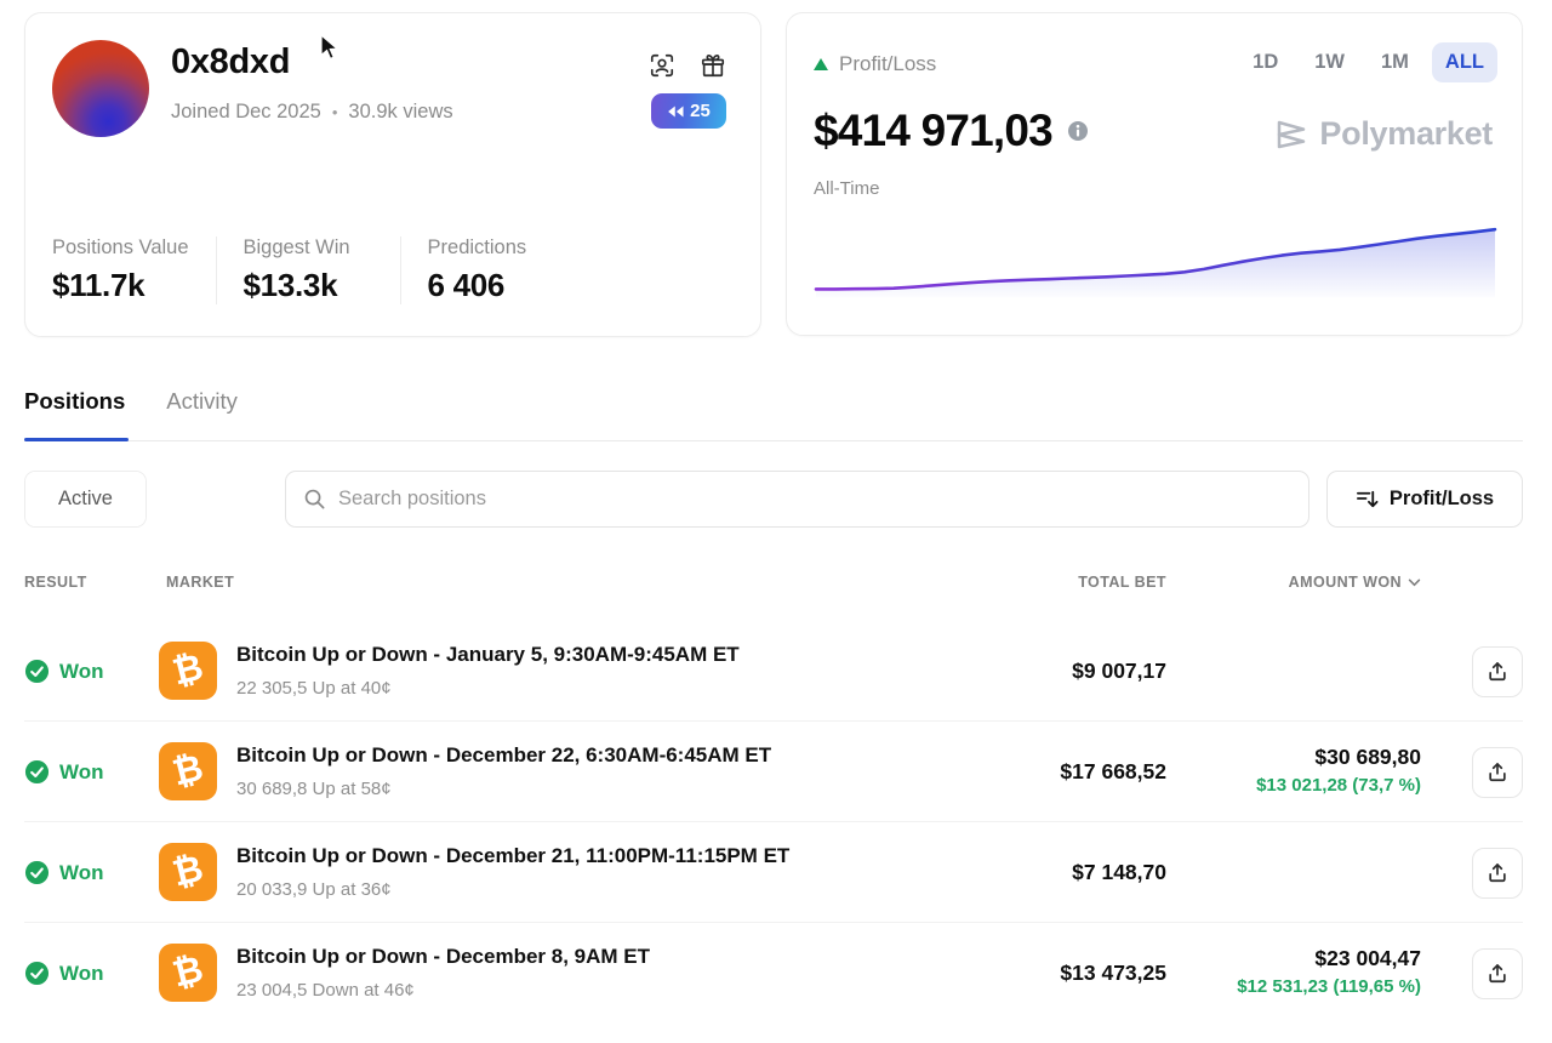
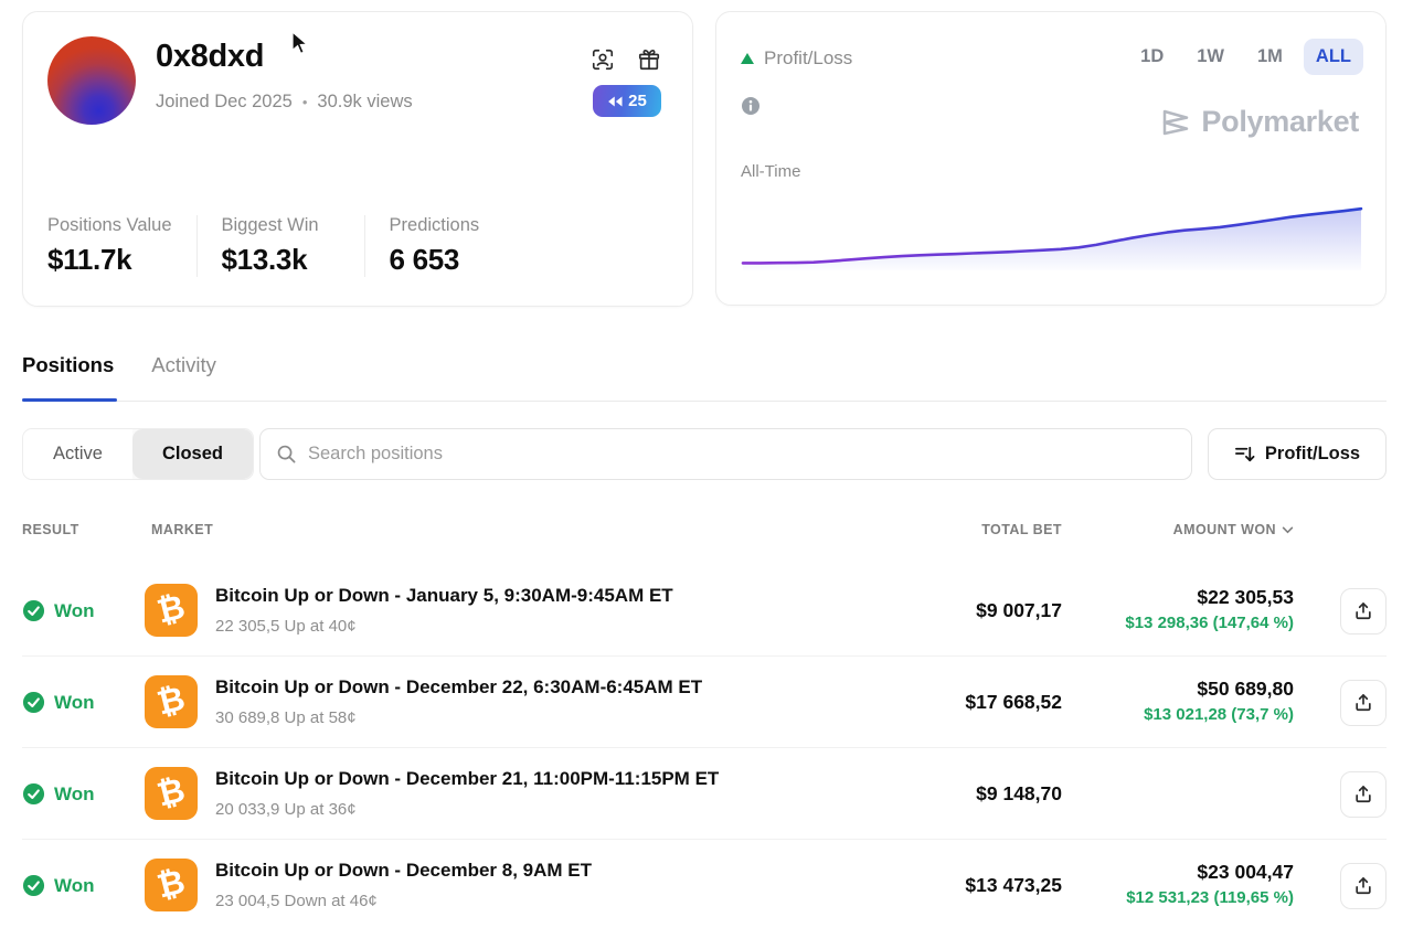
  0x8dxd
  Joined Dec 2025
  •
  30.9k views
  25
  Positions Value
  $11.7k
  Biggest Win
  $13.3k
  Predictions
- 6 406
+ 6 653
  Profit/Loss
  1D
  1W
  1M
  ALL
- $414 971,03
  Polymarket
  All-Time
  Positions
  Activity
  Active
+ Closed
  Search positions
  Profit/Loss
  RESULT
  MARKET
  TOTAL BET
  AMOUNT WON
  Won
  Bitcoin Up or Down - January 5, 9:30AM-9:45AM ET
  22 305,5 Up at 40¢
  $9 007,17
+ $22 305,53
+ $13 298,36 (147,64 %)
  Won
  Bitcoin Up or Down - December 22, 6:30AM-6:45AM ET
  30 689,8 Up at 58¢
  $17 668,52
- $30 689,80
+ $50 689,80
  $13 021,28 (73,7 %)
  Won
  Bitcoin Up or Down - December 21, 11:00PM-11:15PM ET
  20 033,9 Up at 36¢
- $7 148,70
+ $9 148,70
  Won
  Bitcoin Up or Down - December 8, 9AM ET
  23 004,5 Down at 46¢
  $13 473,25
  $23 004,47
  $12 531,23 (119,65 %)
